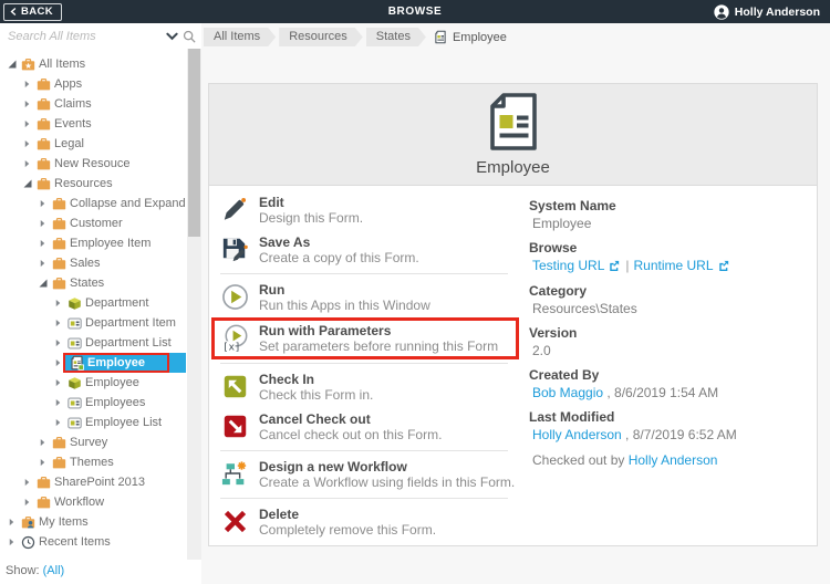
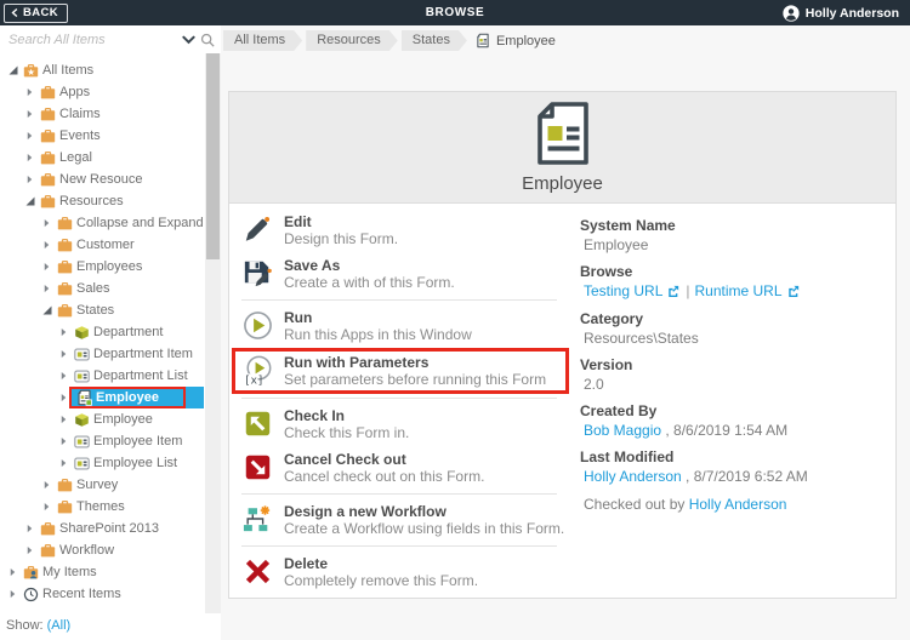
  BACK
  BROWSE
  Holly Anderson
  Search All Items
  ★
  All Items
  Apps
  Claims
  Events
  Legal
  New Resouce
  Resources
  Collapse and Expand
  Customer
- Employee Item
+ Employees
  Sales
  States
  Department
  Department Item
  Department List
  Employee
  Employee
- Employees
+ Employee Item
  Employee List
  Survey
  Themes
  SharePoint 2013
  Workflow
  My Items
  Recent Items
  Show: (All)
  All Items
  Resources
  States
  Employee
  Employee
  Edit
  Design this Form.
  Save As
- Create a copy of this Form.
+ Create a with of this Form.
  Run
  Run this Apps in this Window
  [x]
  Run with Parameters
  Set parameters before running this Form
  Check In
  Check this Form in.
  Cancel Check out
  Cancel check out on this Form.
  Design a new Workflow
  Create a Workflow using fields in this Form.
  Delete
  Completely remove this Form.
  System Name
  Employee
  Browse
  Testing URL | Runtime URL
  Category
  Resources\States
  Version
  2.0
  Created By
  Bob Maggio , 8/6/2019 1:54 AM
  Last Modified
  Holly Anderson , 8/7/2019 6:52 AM
  Checked out by Holly Anderson
